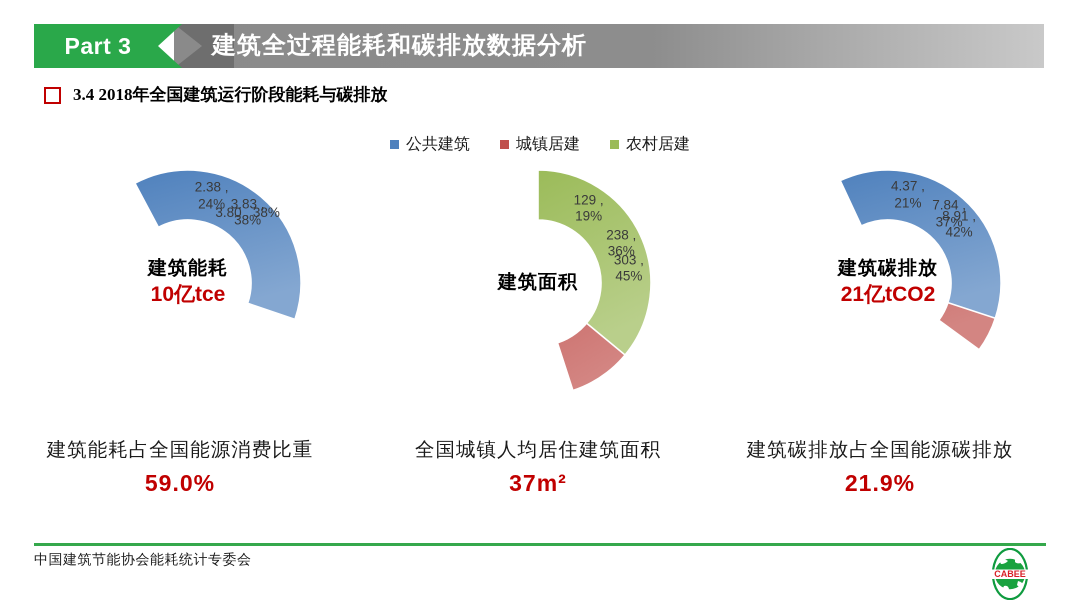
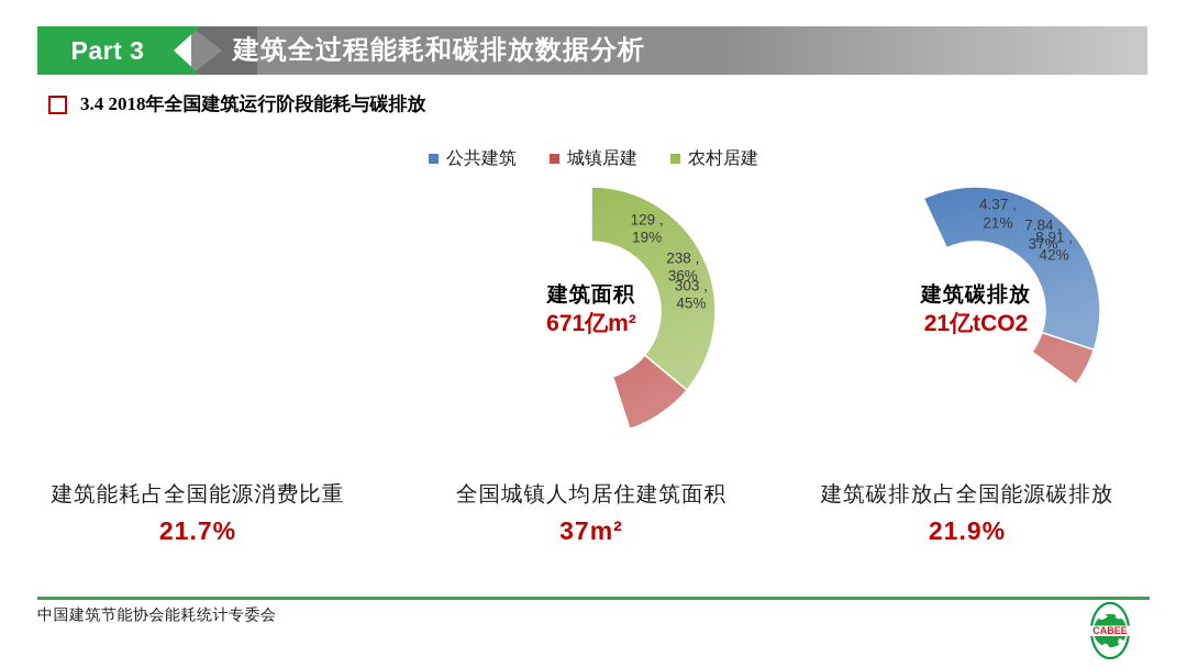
  Part 3
  建筑全过程能耗和碳排放数据分析
  3.4 2018年全国建筑运行阶段能耗与碳排放
  公共建筑
  城镇居建
  农村居建
- 建筑能耗
- 10亿tce
- 3.80 , 38%
- 2.38 ,
- 24%
- 3.83 ,
- 38%
  建筑面积
+ 671亿m²
  129 ,
  19%
  303 , 45%
  238 , 36%
  建筑碳排放
  21亿tCO2
  8.91 , 42%
  4.37 ,
  21%
  7.84 ,
  37%
  建筑能耗占全国能源消费比重
- 59.0%
+ 21.7%
  全国城镇人均居住建筑面积
  37m²
  建筑碳排放占全国能源碳排放
  21.9%
  中国建筑节能协会能耗统计专委会
  CABEE
